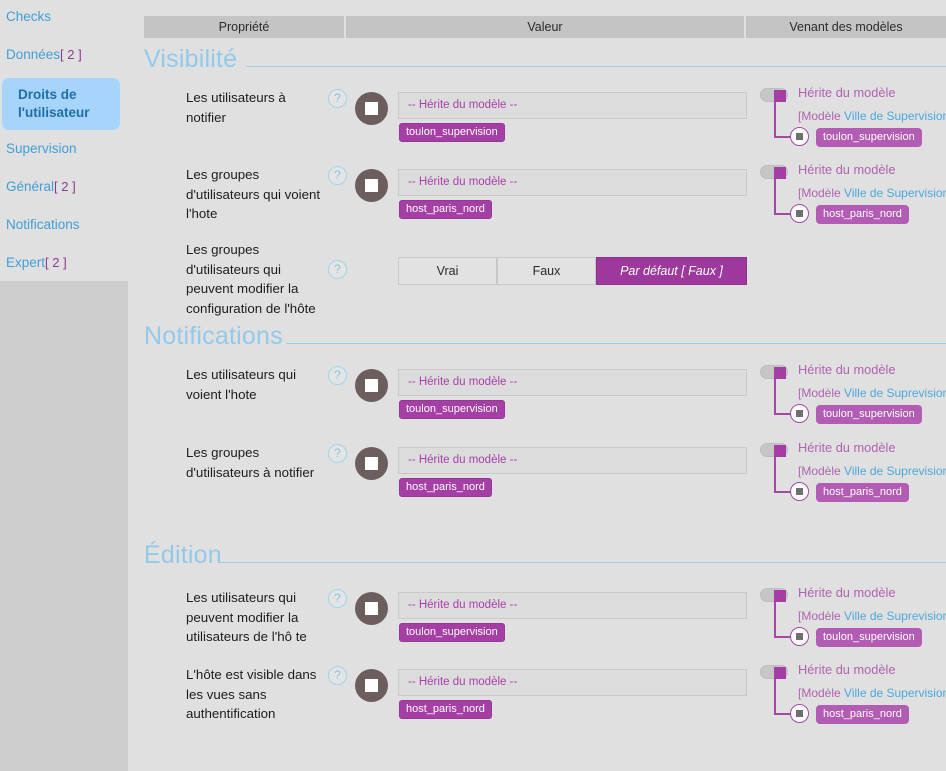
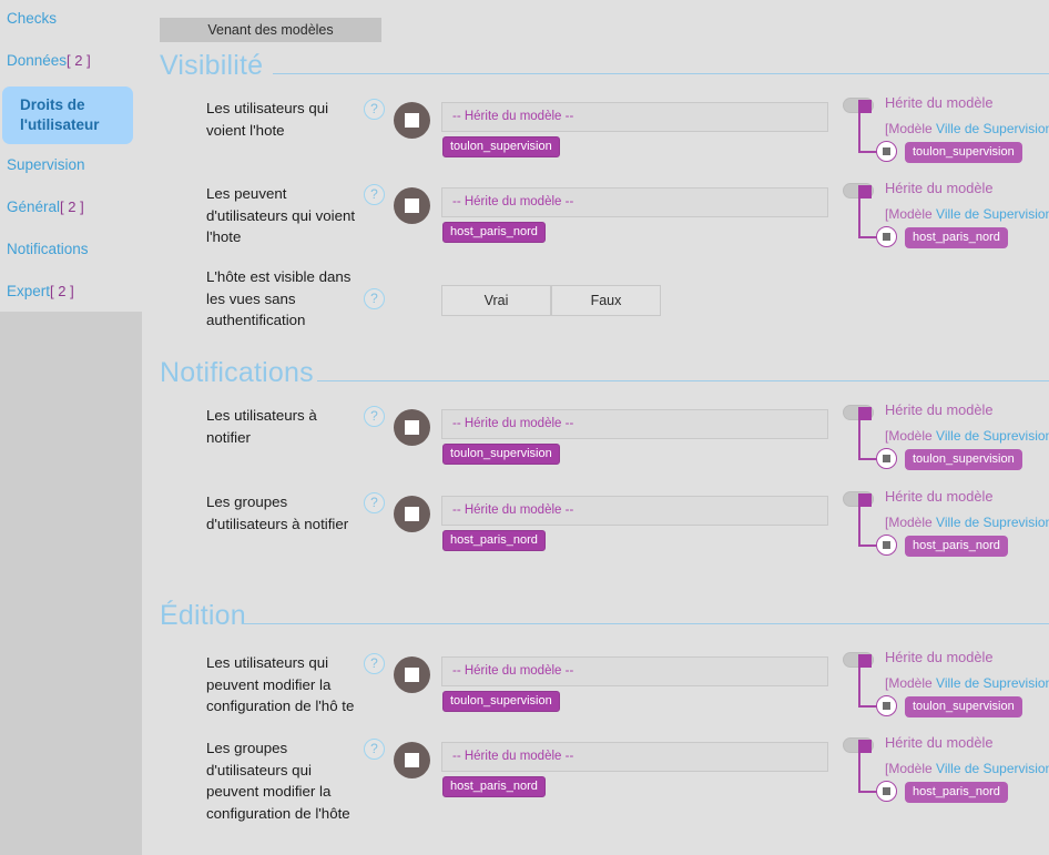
  Checks
  Données[ 2 ]
  Droits de l'utilisateur
  Supervision
  Général[ 2 ]
  Notifications
  Expert[ 2 ]
- Propriété
- Valeur
  Venant des modèles
  Visibilité
- Les utilisateurs à notifier
+ Les utilisateurs qui voient l'hote
  ?
  -- Hérite du modèle --
  toulon_supervision
- Les groupes d'utilisateurs qui voient l'hote
+ Les peuvent d'utilisateurs qui voient l'hote
  ?
  -- Hérite du modèle --
  host_paris_nord
- Les groupes d'utilisateurs qui peuvent modifier la configuration de l'hôte
+ L'hôte est visible dans les vues sans authentification
  ?
  Vrai
  Faux
- Par défaut [ Faux ]
  Hérite du modèle
  [Modèle Ville de Supervisio
  toulon_supervision
  Hérite du modèle
  [Modèle Ville de Supervisio
  host_paris_nord
  Notifications
- Les utilisateurs qui voient l'hote
+ Les utilisateurs à notifier
  ?
  -- Hérite du modèle --
  toulon_supervision
  Les groupes d'utilisateurs à notifier
  ?
  -- Hérite du modèle --
  host_paris_nord
  Hérite du modèle
  [Modèle Ville de Suprevisio
  toulon_supervision
  Hérite du modèle
  [Modèle Ville de Suprevisio
  host_paris_nord
  Édition
- Les utilisateurs qui peuvent modifier la utilisateurs de l'hô te
+ Les utilisateurs qui peuvent modifier la configuration de l'hô te
  ?
  -- Hérite du modèle --
  toulon_supervision
- L'hôte est visible dans les vues sans authentification
+ Les groupes d'utilisateurs qui peuvent modifier la configuration de l'hôte
  ?
  -- Hérite du modèle --
  host_paris_nord
  Hérite du modèle
  [Modèle Ville de Suprevisio
  toulon_supervision
  Hérite du modèle
  [Modèle Ville de Supervisio
  host_paris_nord
